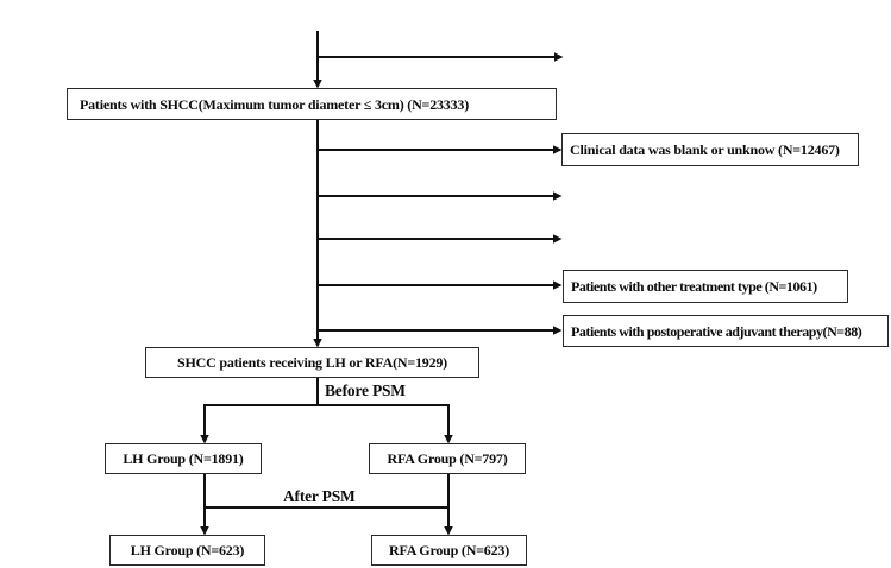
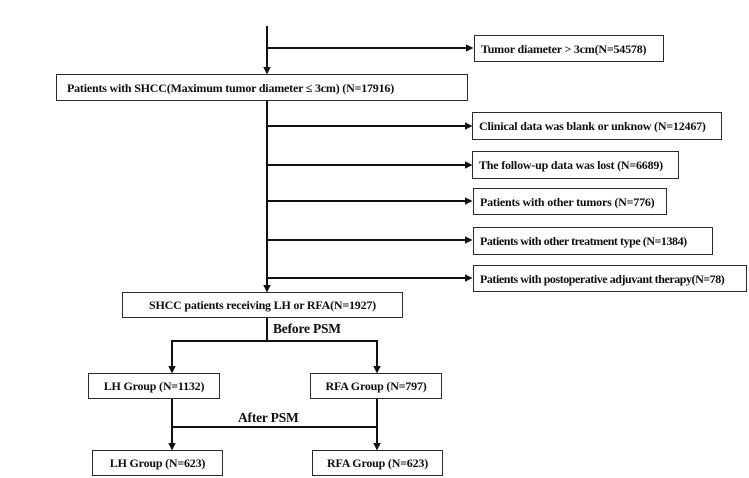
+ Tumor diameter > 3cm(N=54578)
- Patients with SHCC(Maximum tumor diameter ≤ 3cm) (N=23333)
+ Patients with SHCC(Maximum tumor diameter ≤ 3cm) (N=17916)
  Clinical data was blank or unknow (N=12467)
+ The follow-up data was lost (N=6689)
+ Patients with other tumors (N=776)
- Patients with other treatment type (N=1061)
+ Patients with other treatment type (N=1384)
- Patients with postoperative adjuvant therapy(N=88)
+ Patients with postoperative adjuvant therapy(N=78)
- SHCC patients receiving LH or RFA(N=1929)
+ SHCC patients receiving LH or RFA(N=1927)
- LH Group (N=1891)
+ LH Group (N=1132)
  RFA Group (N=797)
  LH Group (N=623)
  RFA Group (N=623)
  Before PSM
  After PSM
